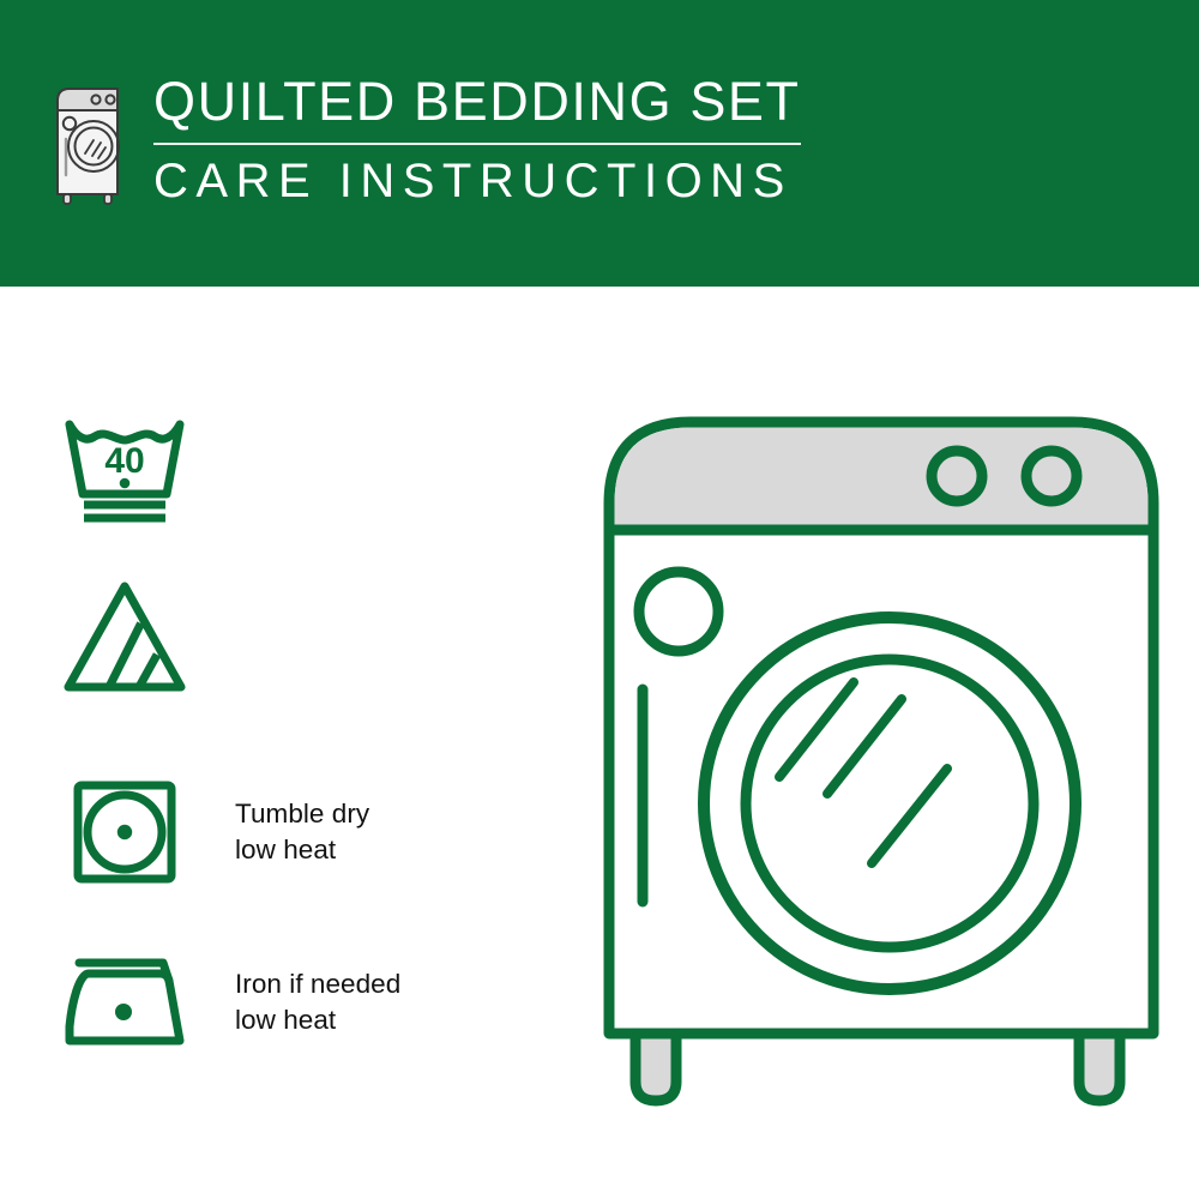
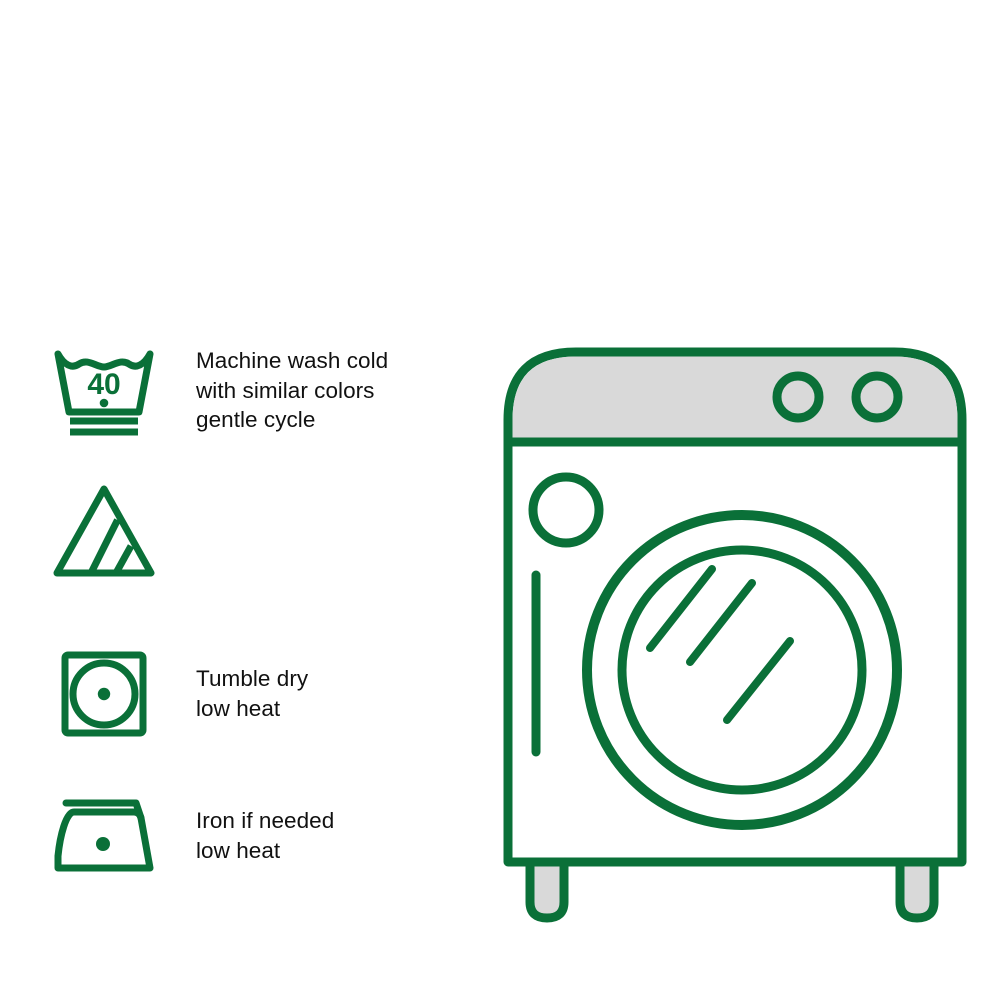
- QUILTED BEDDING SET
- CARE INSTRUCTIONS
  40
+ Machine wash cold
+ with similar colors
+ gentle cycle
  Tumble dry
  low heat
  Iron if needed
  low heat
